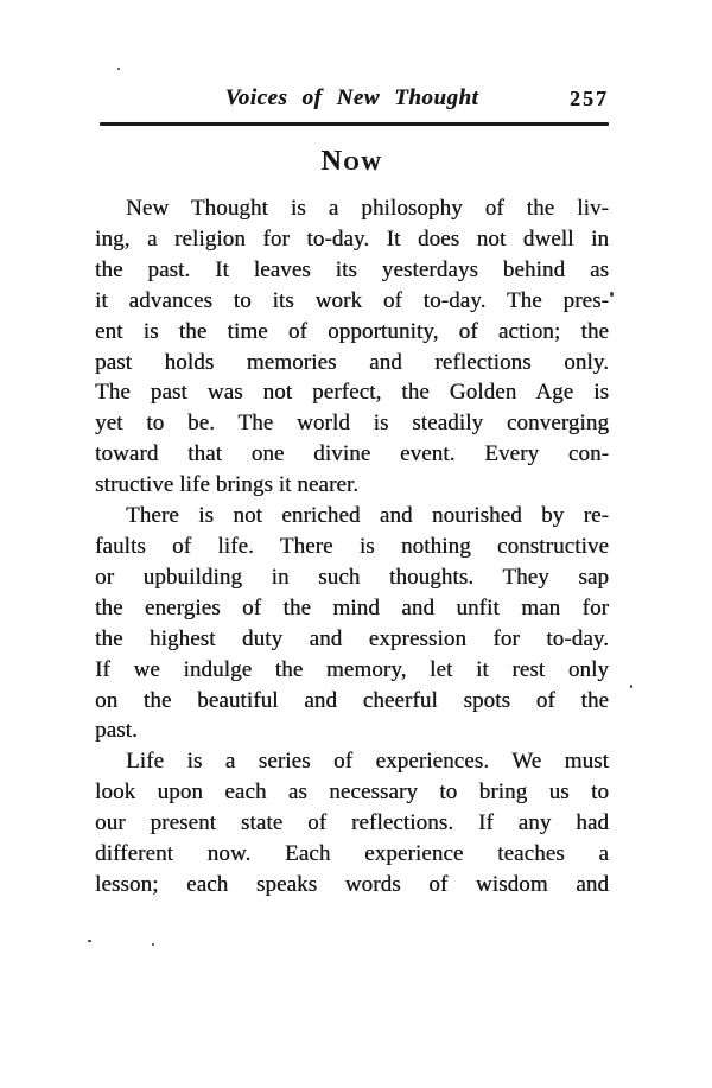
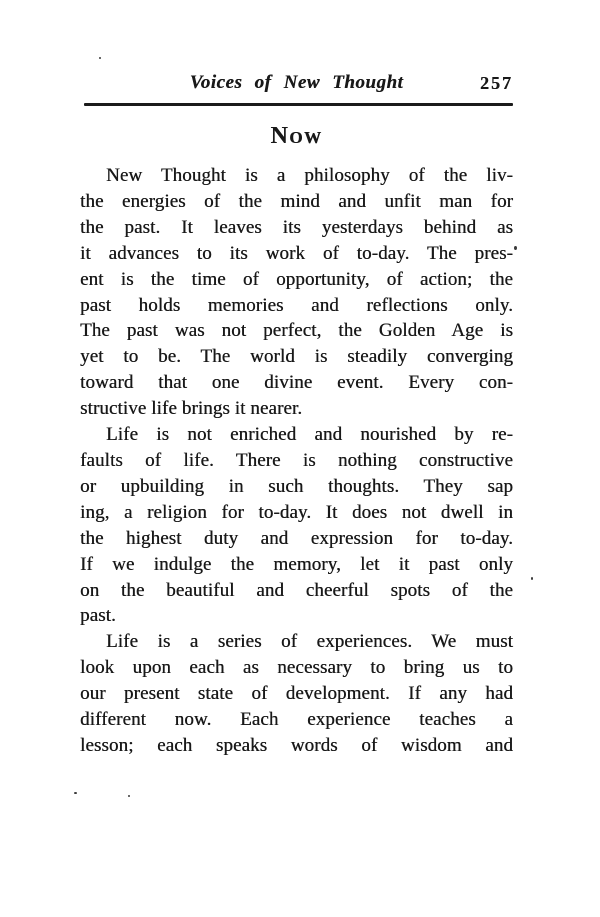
  Voices of New Thought
  257
  Now
  New Thought is a philosophy of the liv-
- ing, a religion for to-day. It does not dwell in
+ the energies of the mind and unfit man for
  the past. It leaves its yesterdays behind as
  it advances to its work of to-day. The pres-
  ent is the time of opportunity, of action; the
  past holds memories and reflections only.
  The past was not perfect, the Golden Age is
  yet to be. The world is steadily converging
  toward that one divine event. Every con-
  structive life brings it nearer.
- There is not enriched and nourished by re-
+ Life is not enriched and nourished by re-
  faults of life. There is nothing constructive
  or upbuilding in such thoughts. They sap
- the energies of the mind and unfit man for
+ ing, a religion for to-day. It does not dwell in
  the highest duty and expression for to-day.
- If we indulge the memory, let it rest only
+ If we indulge the memory, let it past only
  on the beautiful and cheerful spots of the
  past.
  Life is a series of experiences. We must
  look upon each as necessary to bring us to
- our present state of reflections. If any had
+ our present state of development. If any had
  different now. Each experience teaches a
  lesson; each speaks words of wisdom and
